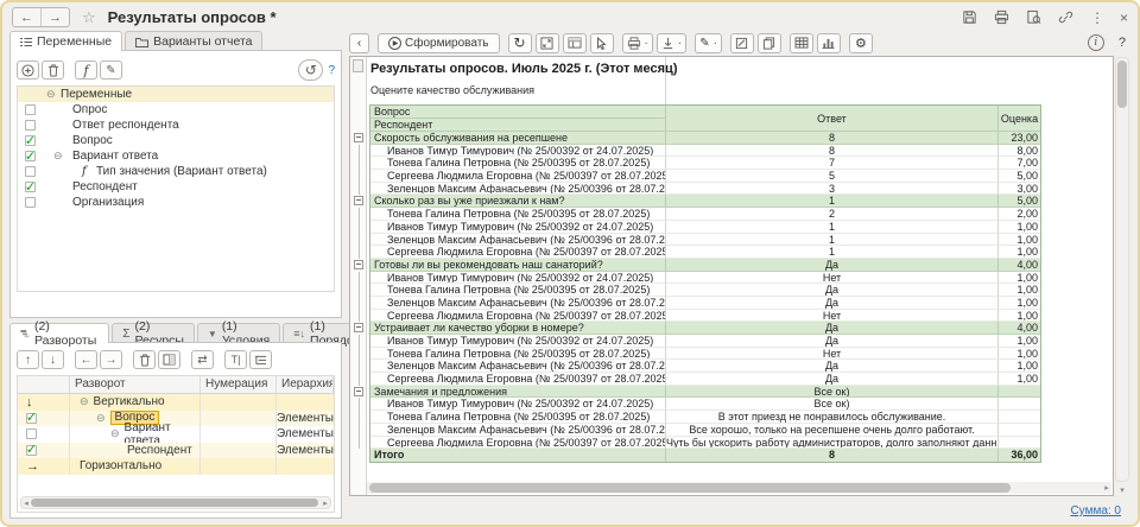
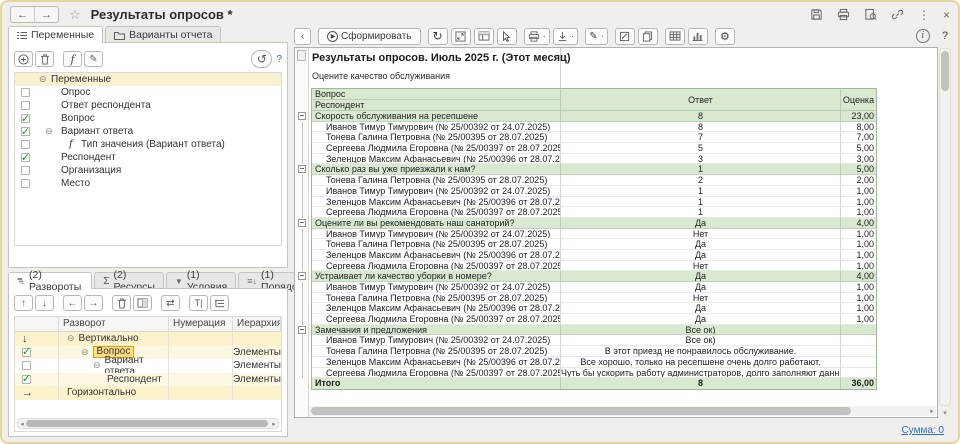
  ←
  →
  ☆
  Результаты опросов *
  ⋮
  ×
  Переменные
  Варианты отчета
  f
  ✎
  ↺
  ?
  ⊖
  Переменные
  Опрос
  Ответ респондента
  ✓
  Вопрос
  ✓
  ⊖
  Вариант ответа
  f
  Тип значения (Вариант ответа)
  ✓
  Респондент
  Организация
+ Место
  (2) Развороты
  Σ
  (2) Ресурсы
  ▼
  (1) Условия
  ≡↓
  (1) Поряд
  ↑
  ↓
  ←
  →
  ⇄
  T|
  Разворот
  Нумерация
  Иерархия
  ↓
  ⊖
  Вертикально
  ✓
  ⊖
  Вопрос
  Элементы
  ⊖
  Вариант ответа
  Элементы
  ✓
  Респондент
  Элементы
  →
  Горизонтально
  ‹
  Сформировать
  ↻
  ·
  ·
  ✎
  ·
  ⚙
  i
  ?
  Результаты опросов. Июль 2025 г. (Этот месяц)
  Оцените качество обслуживания
  Вопрос
  Ответ
  Оценка
  Респондент
  Скорость обслуживания на ресепшене
  8
  23,00
  Иванов Тимур Тимурович (№ 25/00392 от 24.07.2025)
  8
  8,00
  Тонева Галина Петровна (№ 25/00395 от 28.07.2025)
  7
  7,00
  Сергеева Людмила Егоровна (№ 25/00397 от 28.07.2025
  5
  5,00
  Зеленцов Максим Афанасьевич (№ 25/00396 от 28.07.2
  3
  3,00
  Сколько раз вы уже приезжали к нам?
  1
  5,00
  Тонева Галина Петровна (№ 25/00395 от 28.07.2025)
  2
  2,00
  Иванов Тимур Тимурович (№ 25/00392 от 24.07.2025)
  1
  1,00
  Зеленцов Максим Афанасьевич (№ 25/00396 от 28.07.2
  1
  1,00
  Сергеева Людмила Егоровна (№ 25/00397 от 28.07.2025
  1
  1,00
- Готовы ли вы рекомендовать наш санаторий?
+ Оцените ли вы рекомендовать наш санаторий?
  Да
  4,00
  Иванов Тимур Тимурович (№ 25/00392 от 24.07.2025)
  Нет
  1,00
  Тонева Галина Петровна (№ 25/00395 от 28.07.2025)
  Да
  1,00
  Зеленцов Максим Афанасьевич (№ 25/00396 от 28.07.2
  Да
  1,00
  Сергеева Людмила Егоровна (№ 25/00397 от 28.07.2025
  Нет
  1,00
  Устраивает ли качество уборки в номере?
  Да
  4,00
  Иванов Тимур Тимурович (№ 25/00392 от 24.07.2025)
  Да
  1,00
  Тонева Галина Петровна (№ 25/00395 от 28.07.2025)
  Нет
  1,00
  Зеленцов Максим Афанасьевич (№ 25/00396 от 28.07.2
  Да
  1,00
  Сергеева Людмила Егоровна (№ 25/00397 от 28.07.2025
  Да
  1,00
  Замечания и предложения
  Все ок)
  Иванов Тимур Тимурович (№ 25/00392 от 24.07.2025)
  Все ок)
  Тонева Галина Петровна (№ 25/00395 от 28.07.2025)
  В этот приезд не понравилось обслуживание.
  Зеленцов Максим Афанасьевич (№ 25/00396 от 28.07.2
  Все хорошо, только на ресепшене очень долго работают.
  Сергеева Людмила Егоровна (№ 25/00397 от 28.07.2025
  Чуть бы ускорить работу администраторов, долго заполняют данн
  Итого
  8
  36,00
  Сумма: 0
